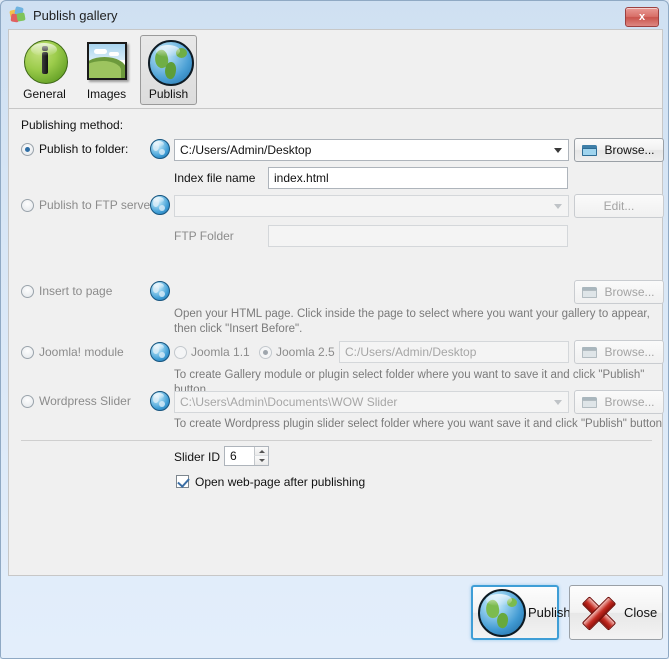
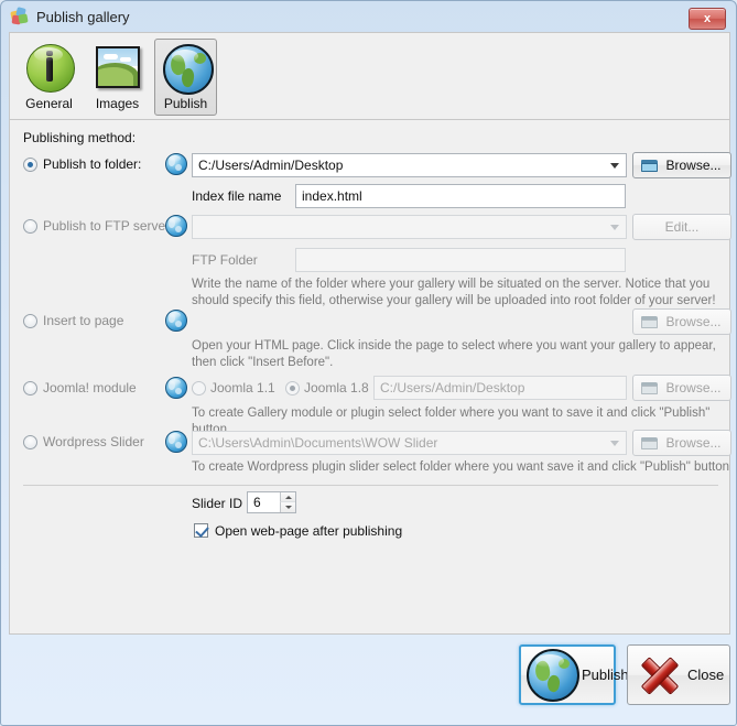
  Publish gallery
  x
  General
  Images
  Publish
  Publishing method:
  Publish to folder:
  C:/Users/Admin/Desktop
  Browse...
  Index file name
  index.html
  Publish to FTP serve
  Edit...
  FTP Folder
+ Write the name of the folder where your gallery will be situated on the server. Notice that you should specify this field, otherwise your gallery will be uploaded into root folder of your server!
  Insert to page
  Browse...
  Open your HTML page. Click inside the page to select where you want your gallery to appear, then click "Insert Before".
  Joomla! module
  Joomla 1.1
- Joomla 2.5
+ Joomla 1.8
  C:/Users/Admin/Desktop
  Browse...
  To create Gallery module or plugin select folder where you want to save it and click "Publish" button.
  Wordpress Slider
  C:\Users\Admin\Documents\WOW Slider
  Browse...
  To create Wordpress plugin slider select folder where you want save it and click "Publish" button
  Slider ID
  6
  Open web-page after publishing
  Publish
  Close
